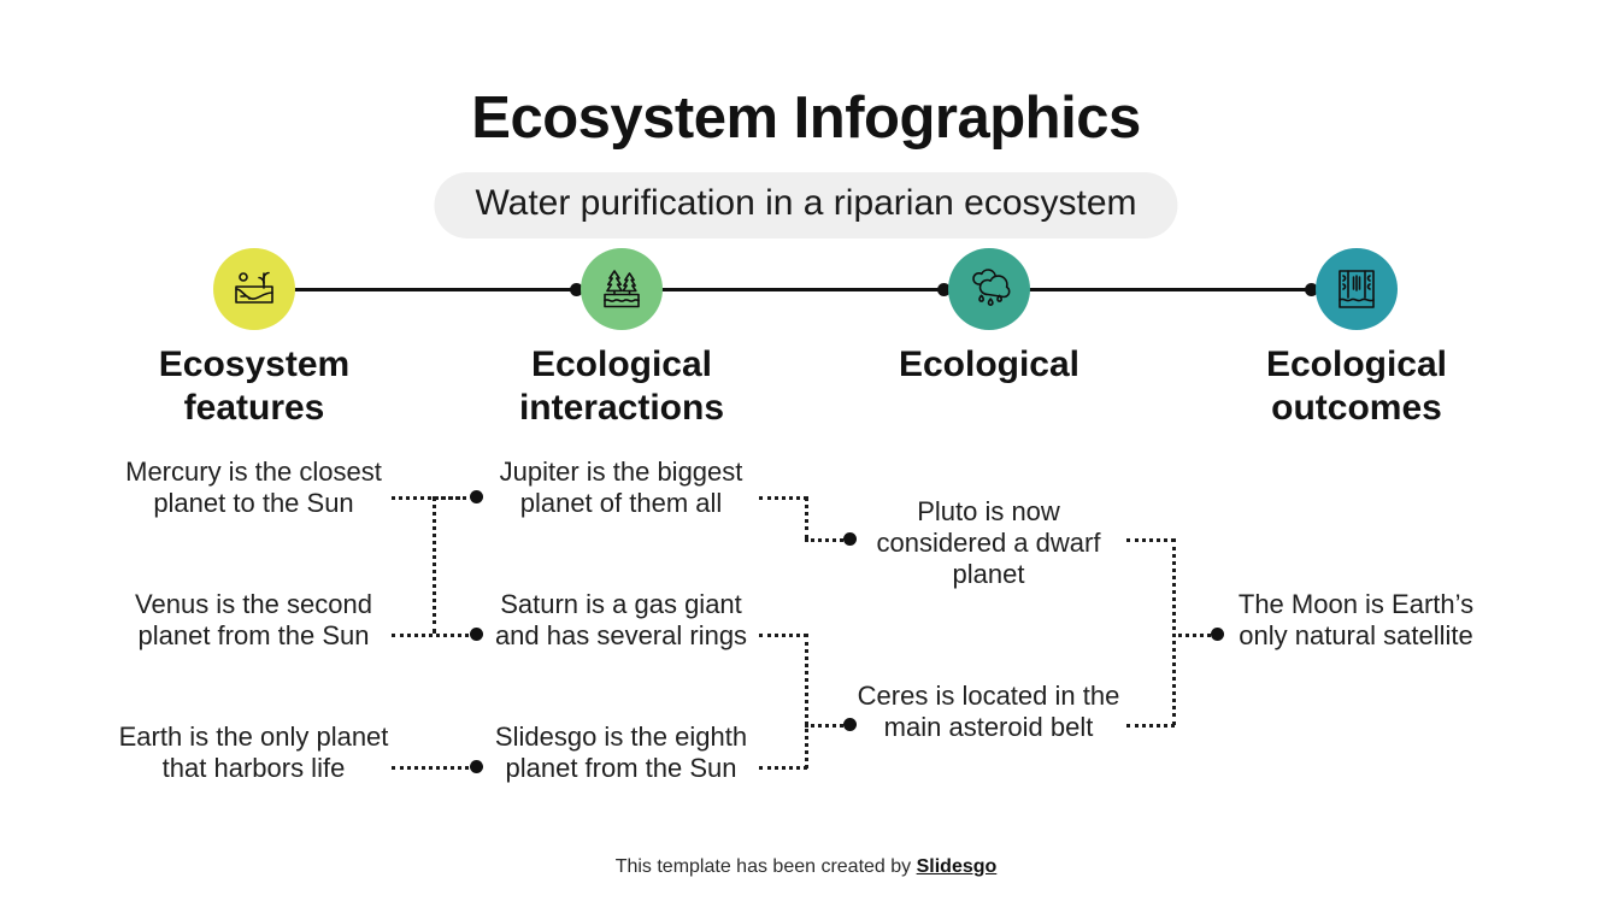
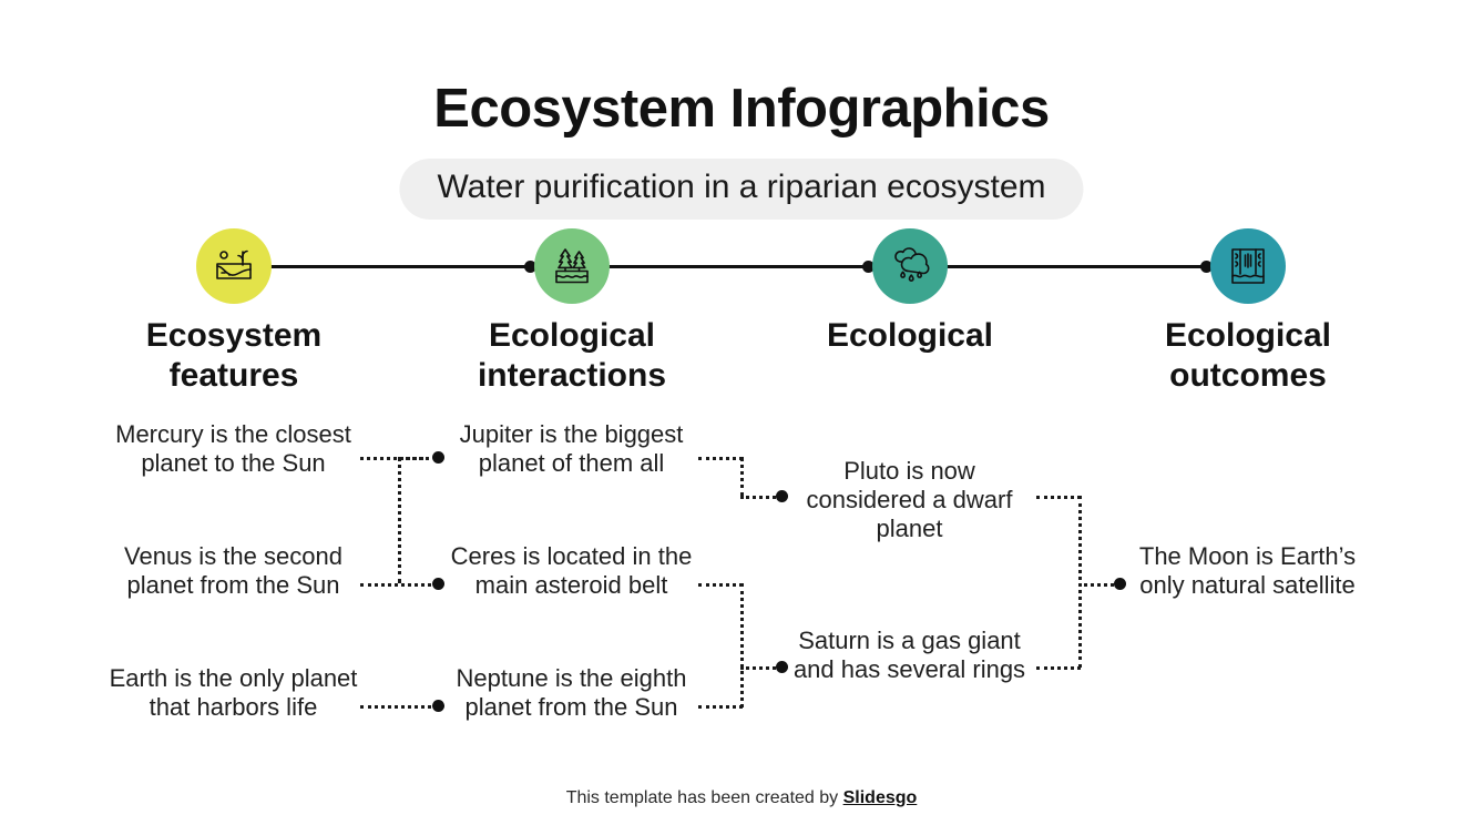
  Ecosystem Infographics
  Water purification in a riparian ecosystem
  Ecosystem
  features
  Ecological
  interactions
  Ecological
  Ecological
  outcomes
  Mercury is the closest planet to the Sun
  Venus is the second planet from the Sun
  Earth is the only planet that harbors life
  Jupiter is the biggest planet of them all
- Saturn is a gas giant and has several rings
+ Ceres is located in the main asteroid belt
- Slidesgo is the eighth planet from the Sun
+ Neptune is the eighth planet from the Sun
  Pluto is now considered a dwarf planet
- Ceres is located in the main asteroid belt
+ Saturn is a gas giant and has several rings
  The Moon is Earth’s only natural satellite
  This template has been created by Slidesgo
